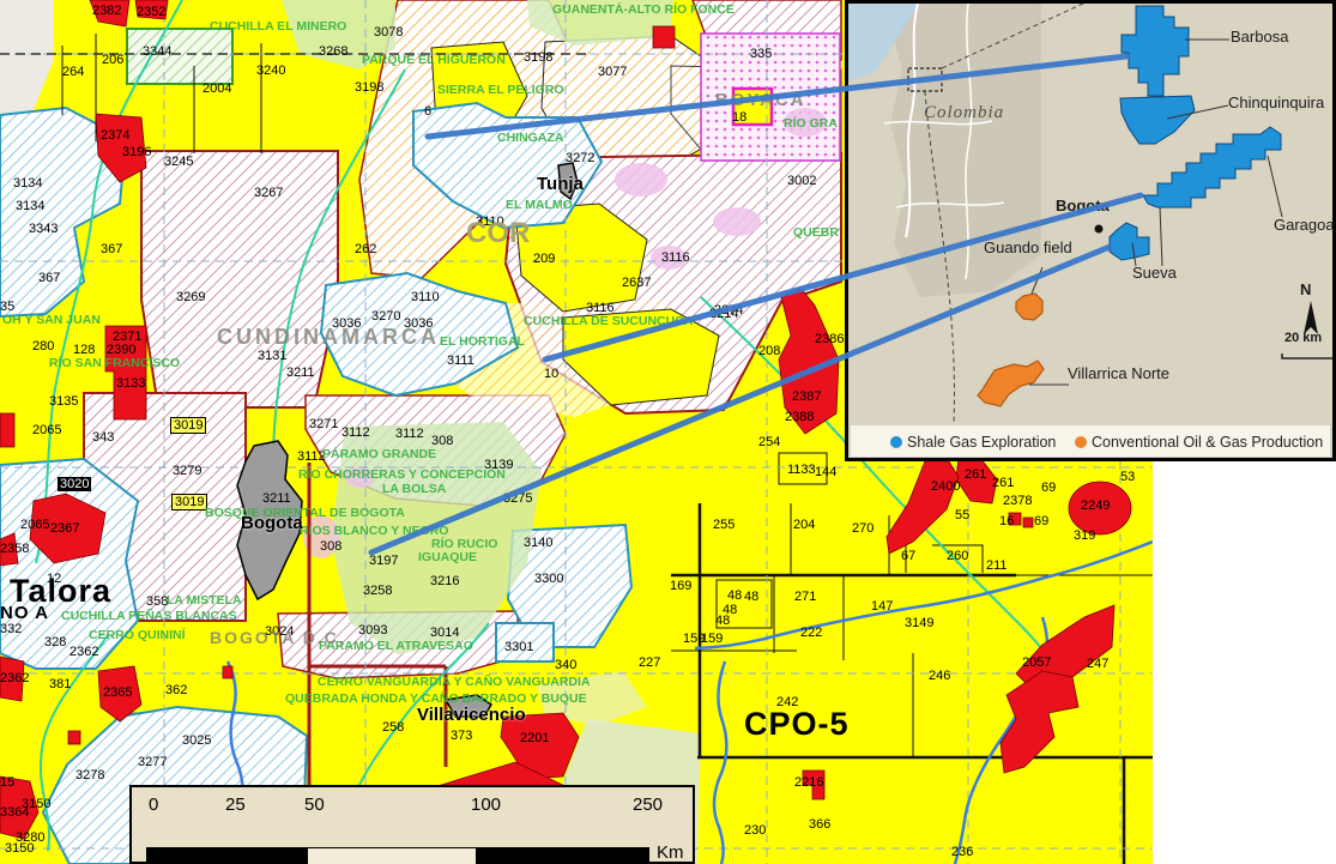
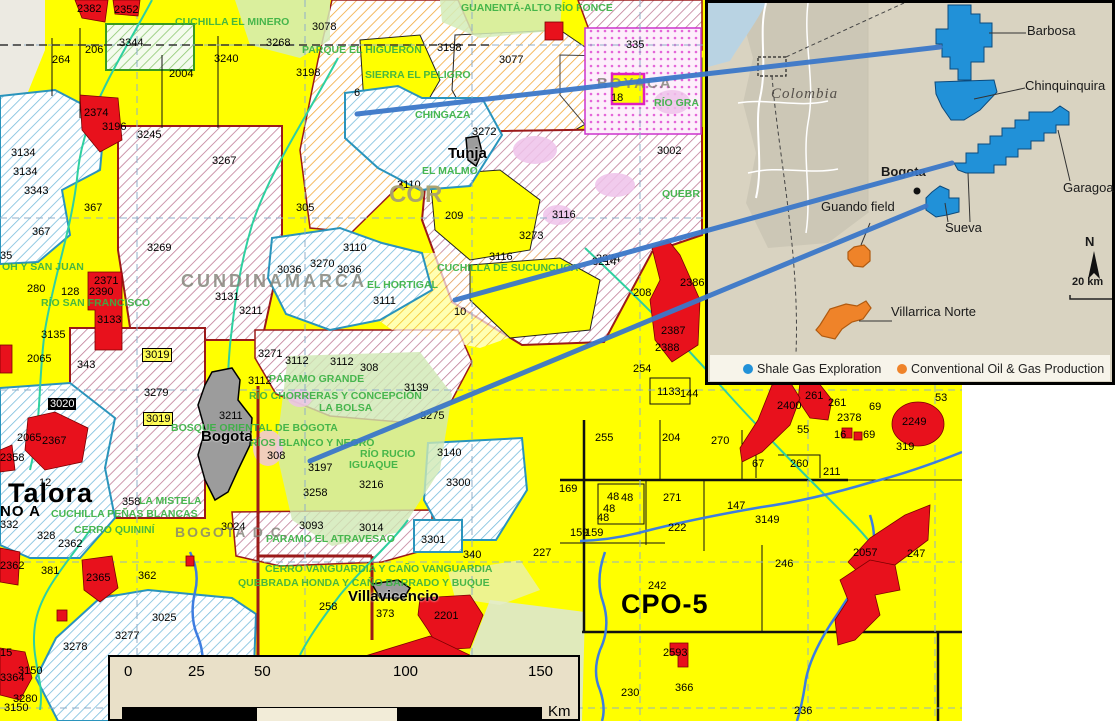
  2382
  2352
  3344
  206
  264
  2004
  3240
  3268
  3078
  3198
  3198
  3077
  335
  18
  6
  2374
  3196
  3245
  3134
  3134
  3343
  3267
  367
  367
  3269
- 262
+ 305
  3272
  3002
  3110
  209
  3116
- 2637
+ 3273
  3116
  3110
  3036
  3270
  3036
  3111
  10
  3211
  3131
  2371
  2390
  128
  280
  35
  3133
  3135
  2065
  343
  3019
  3279
  3019
  3020
  2065
  2367
  2358
  12
  358
  3271
  3112
  3112
  3112
  308
  3139
  275
  3211
  308
  3197
  3216
  3140
  3300
  3258
  3024
  3093
  3014
  3301
  328
  2362
  332
  2362
  381
  2365
  362
  3025
  3277
  3278
  3150
  3364
  3280
  3150
  15
  258
  373
  2201
  340
  227
  254
  208
  2386
  2387
  2388
  1133
  144
  2400
  261
  261
  69
  2378
  55
  16
  69
  2249
  53
  319
  270
  255
  204
  67
  260
  211
  169
  48
  48
  48
  48
  271
  147
  222
  3149
  159
  159
  246
  2057
  247
  242
  230
- 2216
+ 2593
  366
  236
  CUCHILLA EL MINERO
  GUANENTÁ-ALTO RÍO FONCE
  PARQUE EL HIGUERÓN
  SIERRA EL PELIGRO
  CHINGAZA
  RÍO GRA
  EL MALMO
  QUEBR
  CUCHILLA DE SUCUNCU
  EL HORTIGAL
  OH Y SAN JUAN
  RÍO SAN FRANCISCO
  PÁRAMO GRANDE
  RÍO CHORRERAS Y CONCEPCIÓN
  LA BOLSA
  BOSQUE ORIENTAL DE BOGOTA
  RÍOS BLANCO Y NRO
  RÍO RUCIO
  IGUAQUE
  LA MISTELA
  CUCHILLA PEÑAS BLANCAS
  CERRO QUININÍ
  PARAMO EL ATRAVESAO
  CERRO VANGUARDIA Y CAÑO VANGUARDIA
  QUEBRADA HONDA Y CAÑO BARRADO Y BUQUE
  CUNDINAMARCA
  BOGOTA D.C.
  COR
  Tunja
  Bogota
  Villavicencio
  Talora
  NO A
  CPO-5
  0
  25
  50
  100
- 250
+ 150
  Km
  Colombia
  Barbosa
  Chinquinquira
  Garagoa
  Sueva
  Guando field
  Villarrica Norte
  N
  20 km
  Shale Gas Exploration
  Conventional Oil & Gas Production
